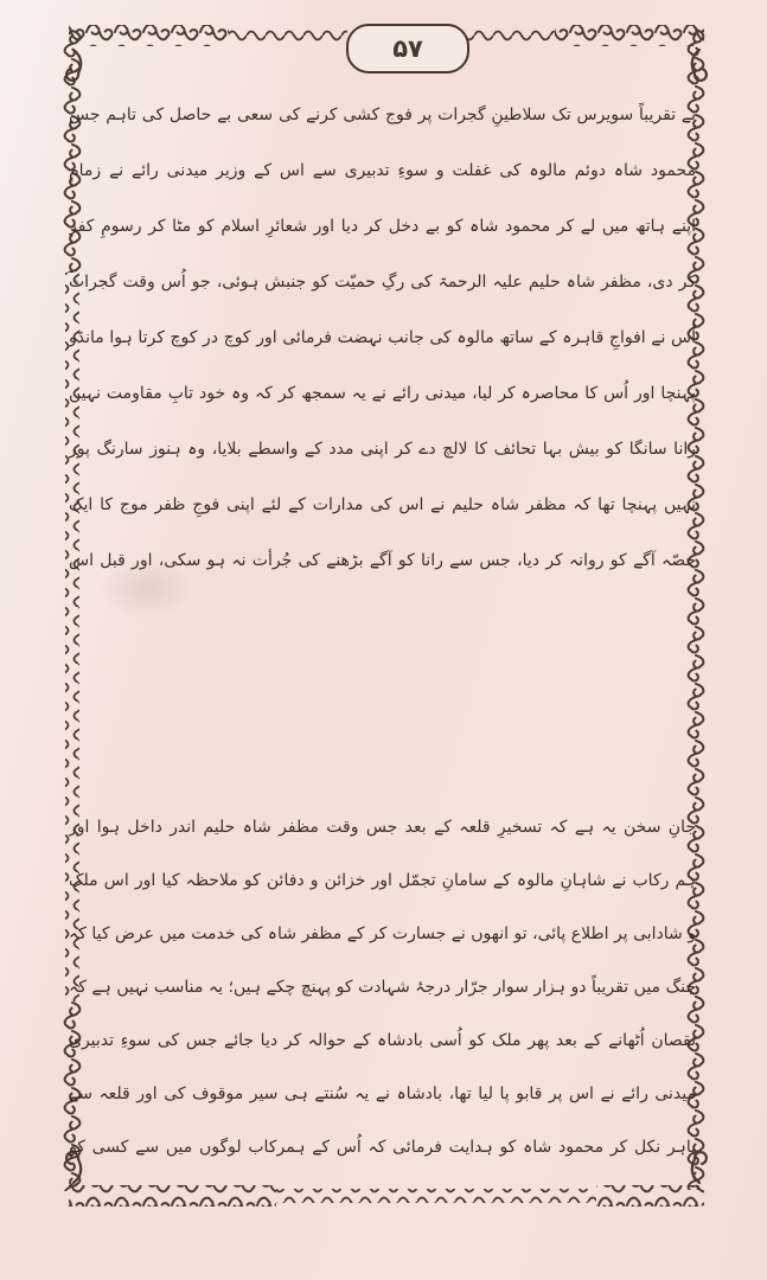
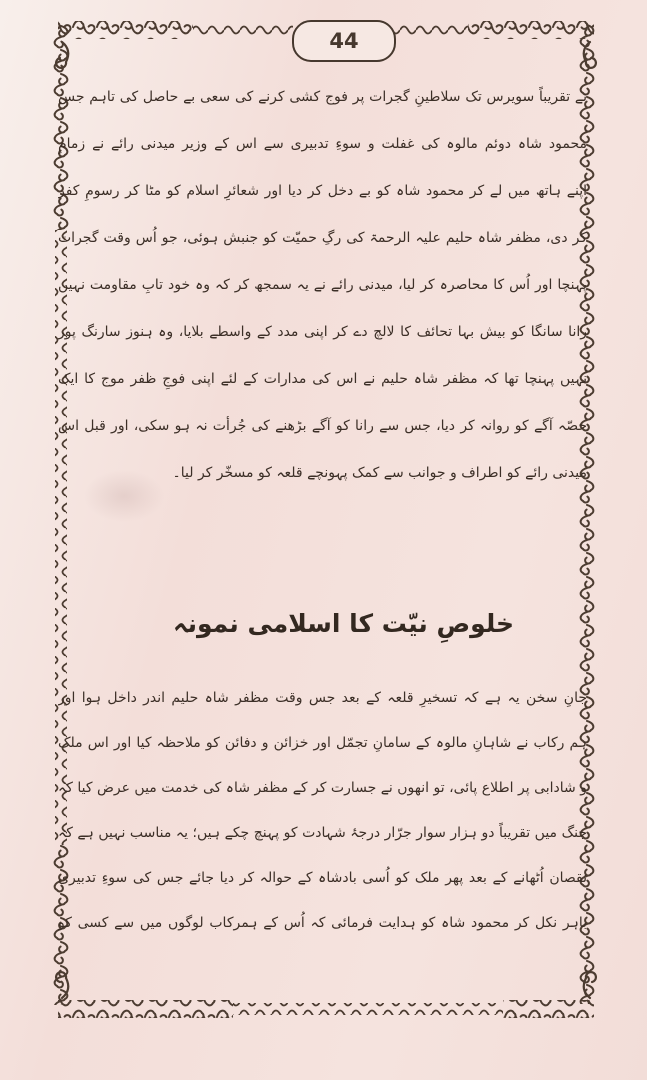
- ۵۷
+ 44
  نے تقریباً سویرس تک سلاطینِ گجرات پر فوج کشی کرنے کی سعی بے حاصل کی تاہم جس
  محمود شاہ دوئم مالوہ کی غفلت و سوءِ تدبیری سے اس کے وزیر میدنی رائے نے زمامِ
  اپنے ہاتھ میں لے کر محمود شاہ کو بے دخل کر دیا اور شعائرِ اسلام کو مٹا کر رسومِ کفر
  کر دی، مظفر شاہ حلیم علیہ الرحمۃ کی رگِ حمیّت کو جنبش ہوئی، جو اُس وقت گجرات
- اُس نے افواجِ قاہرہ کے ساتھ مالوہ کی جانب نہضت فرمائی اور کوچ در کوچ کرتا ہوا مانڈو
  پہنچا اور اُس کا محاصرہ کر لیا، میدنی رائے نے یہ سمجھ کر کہ وہ خود تابِ مقاومت نہیں
  رانا سانگا کو بیش بہا تحائف کا لالچ دے کر اپنی مدد کے واسطے بلایا، وہ ہنوز سارنگ پور
  نہیں پہنچا تھا کہ مظفر شاہ حلیم نے اس کی مدارات کے لئے اپنی فوجِ ظفر موج کا ایک
  حصّہ آگے کو روانہ کر دیا، جس سے رانا کو آگے بڑھنے کی جُرأت نہ ہو سکی، اور قبل اس
+ میدنی رائے کو اطراف و جوانب سے کمک پہونچے قلعہ کو مسخّر کر لیا۔
+ خلوصِ نیّت کا اسلامی نمونہ
  جانِ سخن یہ ہے کہ تسخیرِ قلعہ کے بعد جس وقت مظفر شاہ حلیم اندر داخل ہوا اور
  ہم رکاب نے شاہانِ مالوہ کے سامانِ تجمّل اور خزائن و دفائن کو ملاحظہ کیا اور اس ملک
  و شادابی پر اطلاع پائی، تو انھوں نے جسارت کر کے مظفر شاہ کی خدمت میں عرض کیا کہ
  جنگ میں تقریباً دو ہزار سوار جرّار درجۂ شہادت کو پہنچ چکے ہیں؛ یہ مناسب نہیں ہے کہ
  نقصان اُٹھانے کے بعد پھر ملک کو اُسی بادشاہ کے حوالہ کر دیا جائے جس کی سوءِ تدبیری
- میدنی رائے نے اس پر قابو پا لیا تھا، بادشاہ نے یہ سُنتے ہی سیر موقوف کی اور قلعہ سے
  باہر نکل کر محمود شاہ کو ہدایت فرمائی کہ اُس کے ہمرکاب لوگوں میں سے کسی کو
